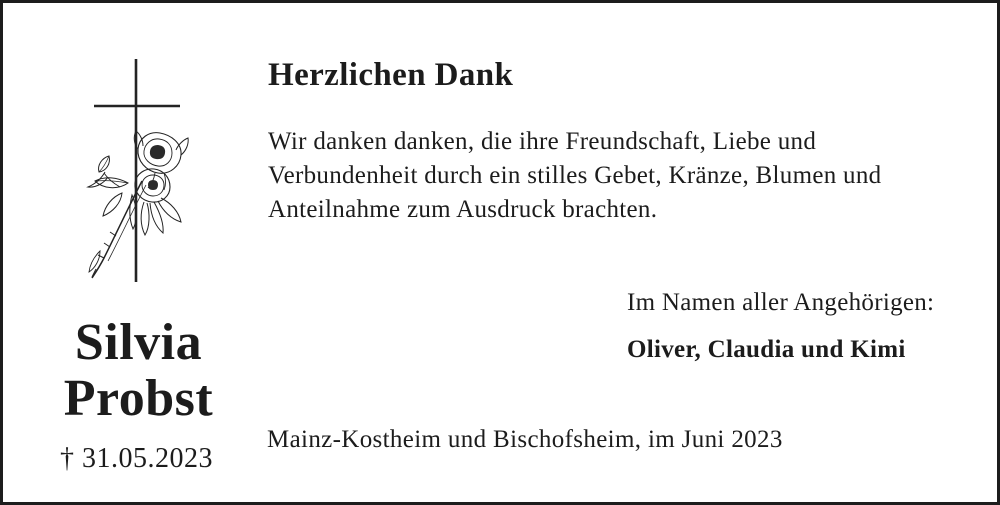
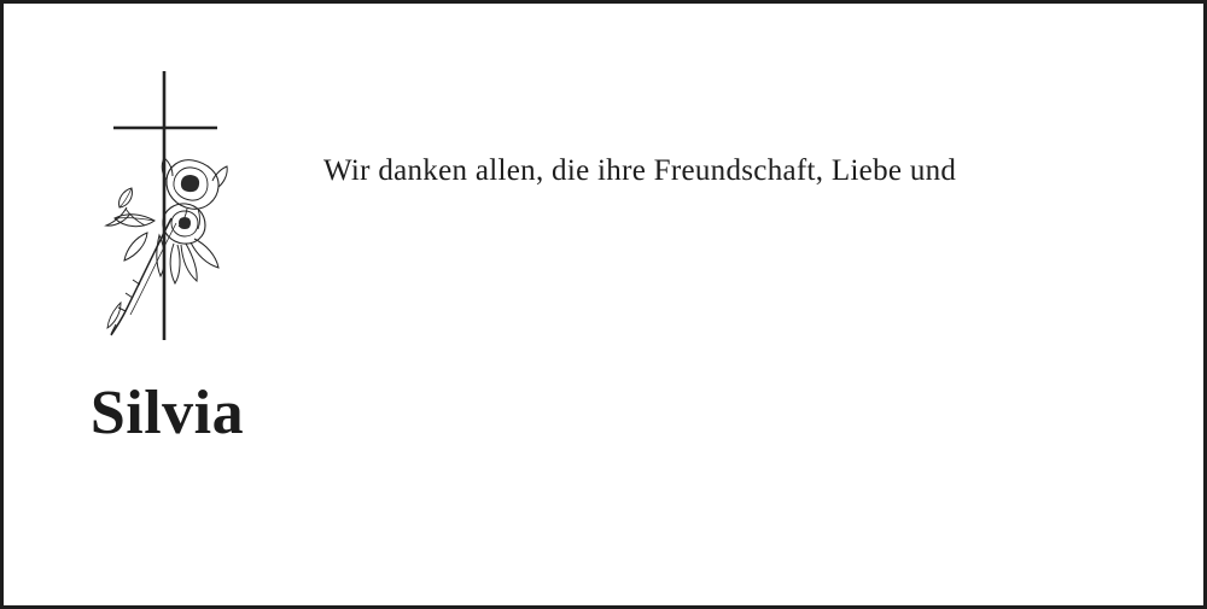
- Herzlichen Dank
- Wir danken danken, die ihre Freundschaft, Liebe und
+ Wir danken allen, die ihre Freundschaft, Liebe und
- Verbundenheit durch ein stilles Gebet, Kränze, Blumen und
- Anteilnahme zum Ausdruck brachten.
- Im Namen aller Angehörigen:
- Oliver, Claudia und Kimi
  Silvia
- Probst
- † 31.05.2023
- Mainz-Kostheim und Bischofsheim, im Juni 2023
